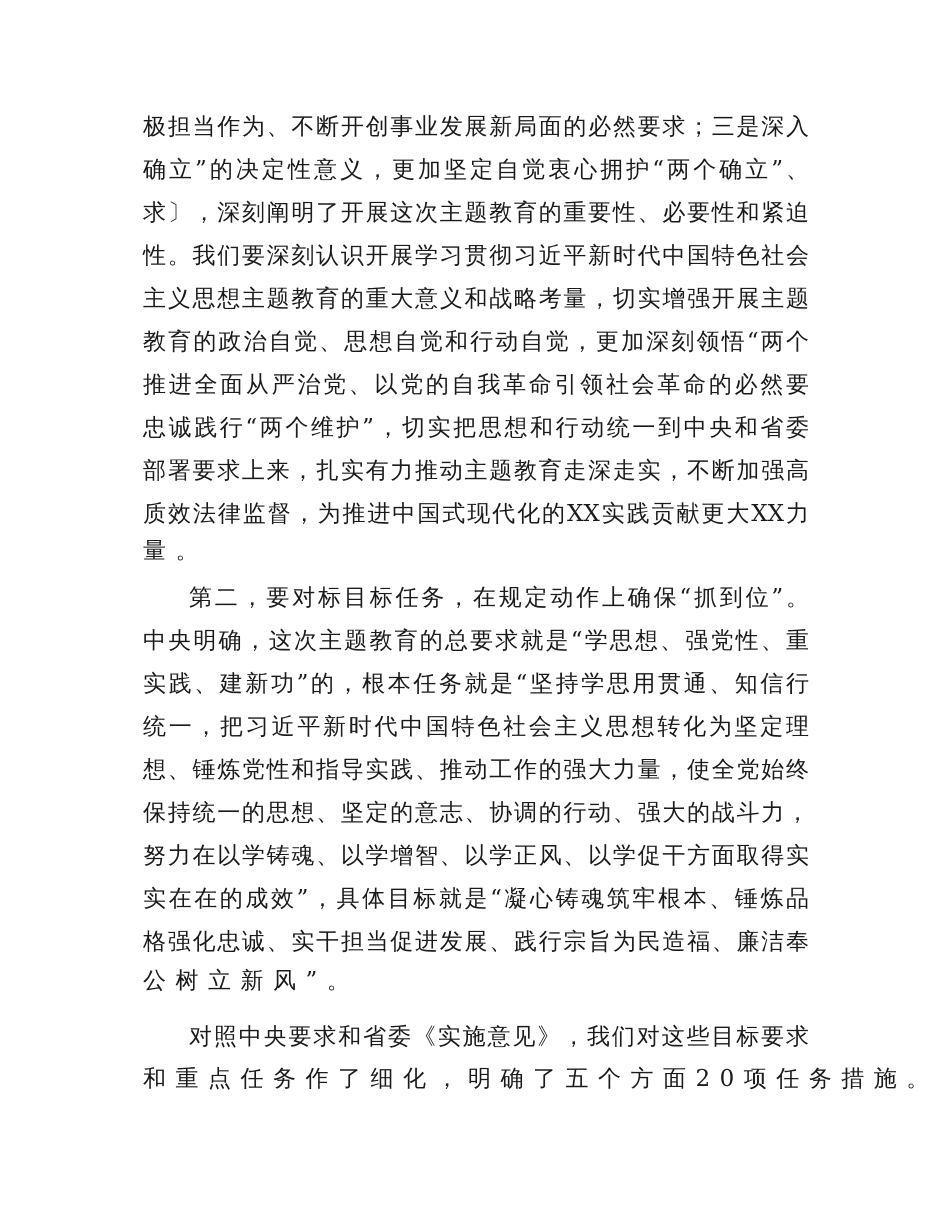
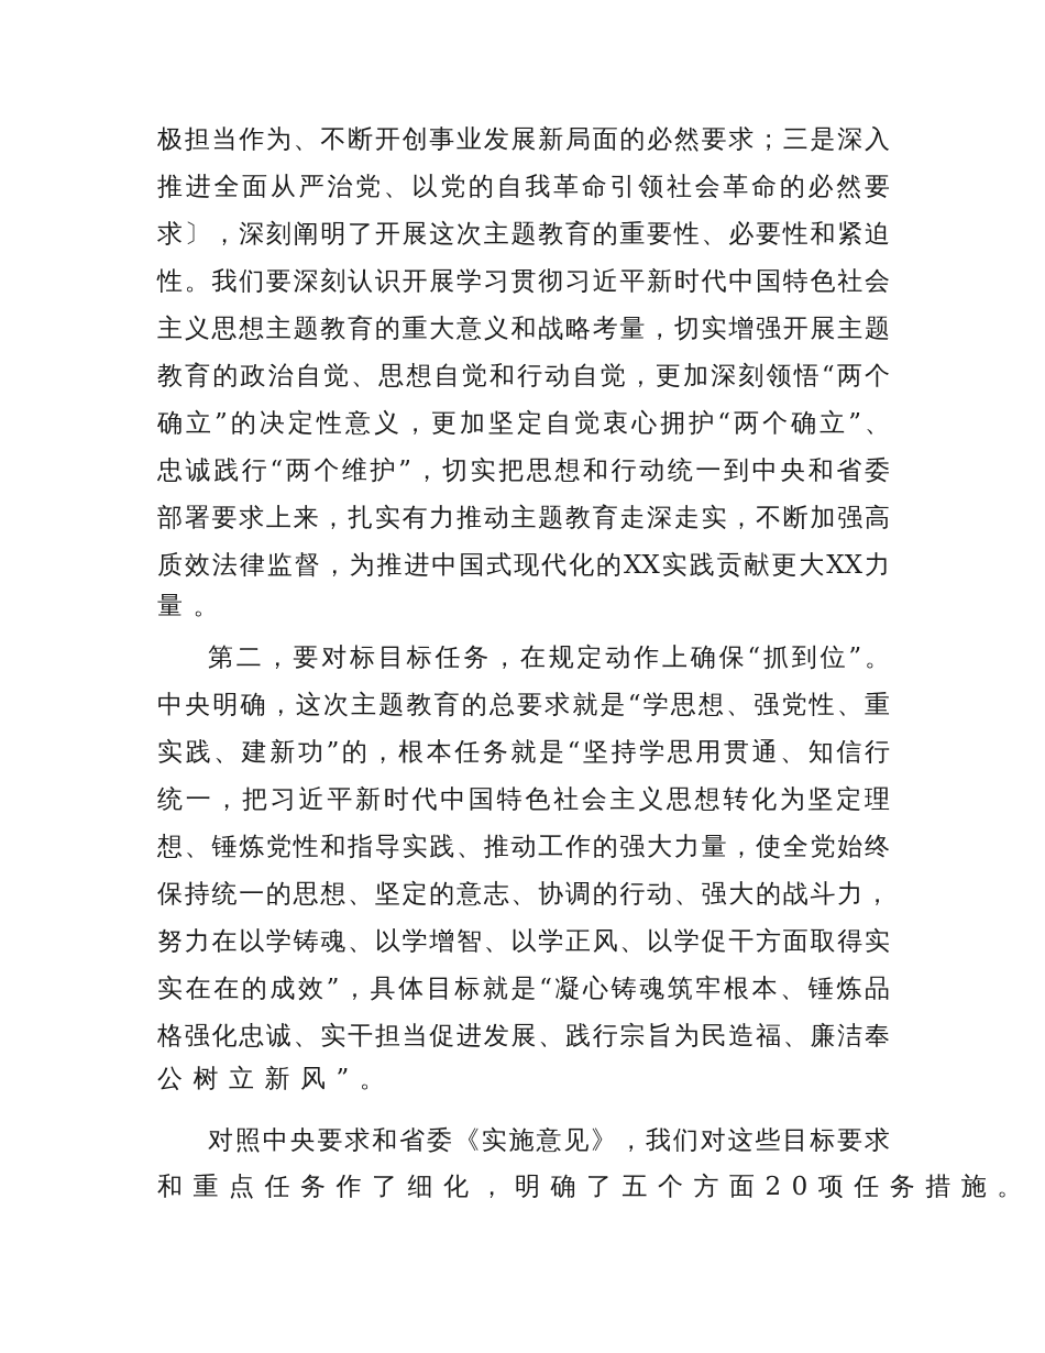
  极担当作为、不断开创事业发展新局面的必然要求；三是深入
- 确立”的决定性意义，更加坚定自觉衷心拥护“两个确立”、
+ 推进全面从严治党、以党的自我革命引领社会革命的必然要
  求〕，深刻阐明了开展这次主题教育的重要性、必要性和紧迫
  性。我们要深刻认识开展学习贯彻习近平新时代中国特色社会
  主义思想主题教育的重大意义和战略考量，切实增强开展主题
  教育的政治自觉、思想自觉和行动自觉，更加深刻领悟“两个
- 推进全面从严治党、以党的自我革命引领社会革命的必然要
+ 确立”的决定性意义，更加坚定自觉衷心拥护“两个确立”、
  忠诚践行“两个维护”，切实把思想和行动统一到中央和省委
  部署要求上来，扎实有力推动主题教育走深走实，不断加强高
  质效法律监督，为推进中国式现代化的XX实践贡献更大XX力
  量。
  第二，要对标目标任务，在规定动作上确保“抓到位”。
  中央明确，这次主题教育的总要求就是“学思想、强党性、重
  实践、建新功”的，根本任务就是“坚持学思用贯通、知信行
  统一，把习近平新时代中国特色社会主义思想转化为坚定理
  想、锤炼党性和指导实践、推动工作的强大力量，使全党始终
  保持统一的思想、坚定的意志、协调的行动、强大的战斗力，
  努力在以学铸魂、以学增智、以学正风、以学促干方面取得实
  实在在的成效”，具体目标就是“凝心铸魂筑牢根本、锤炼品
  格强化忠诚、实干担当促进发展、践行宗旨为民造福、廉洁奉
  公树立新风”。
  对照中央要求和省委《实施意见》，我们对这些目标要求
  和重点任务作了细化，明确了五个方面20项任务措施。
